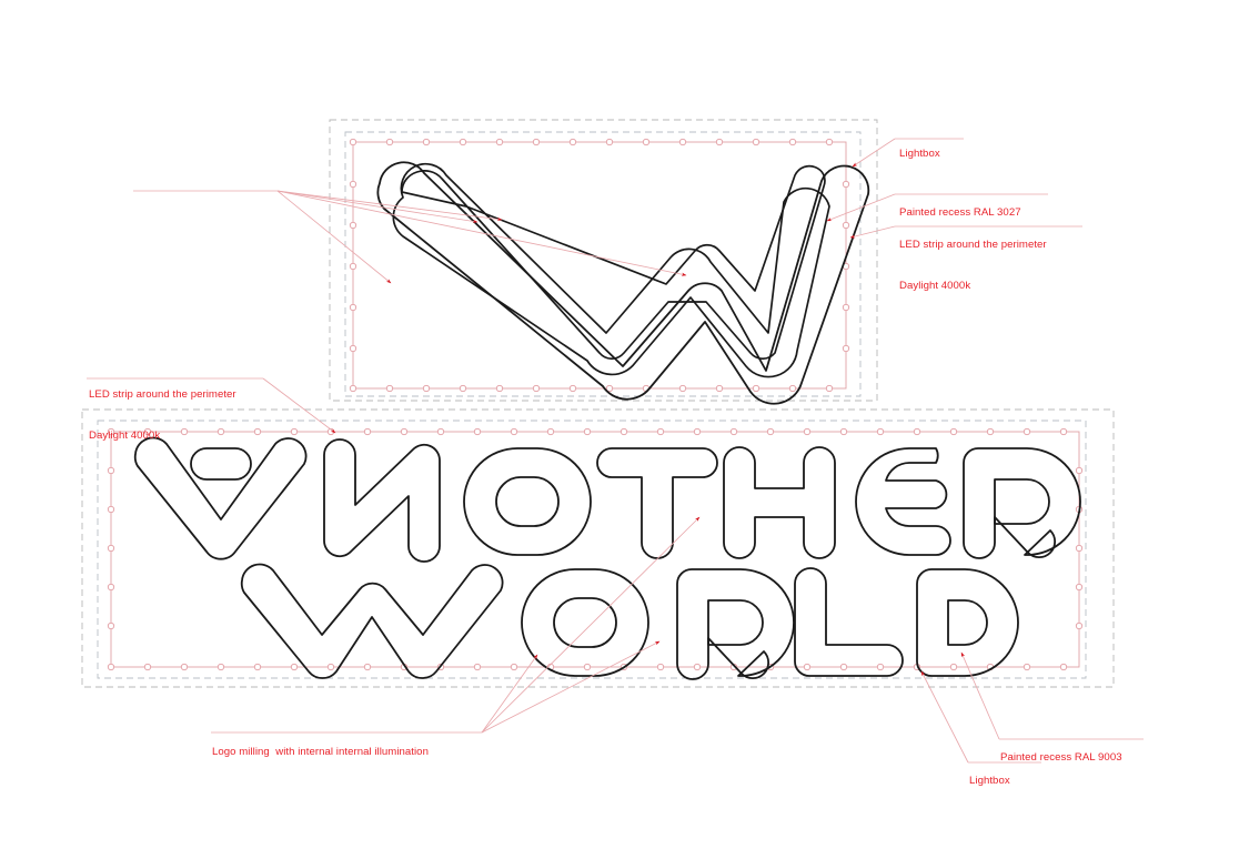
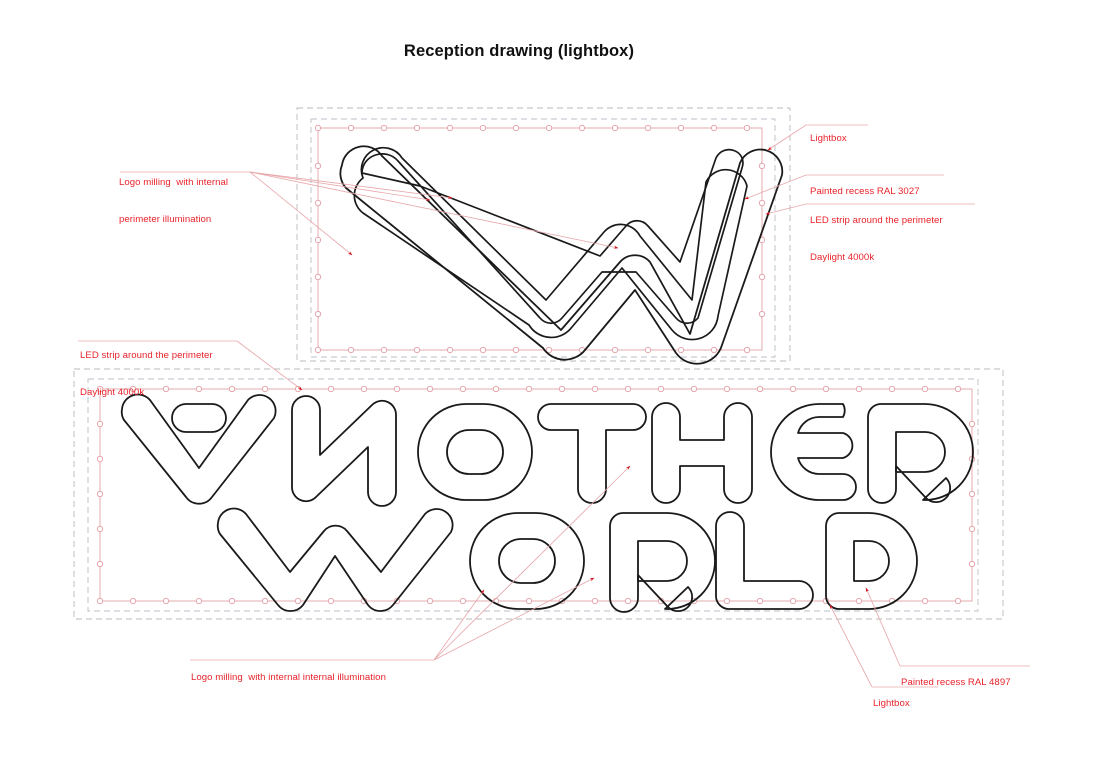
+ Reception drawing (lightbox)
+ Logo milling with internal
+ perimeter illumination
  Lightbox
  Painted recess RAL 3027
  LED strip around the perimeter
  Daylight 4000k
  LED strip around the perimeter
  Daylight 4000k
  Logo milling with internal internal illumination
- Painted recess RAL 9003
+ Painted recess RAL 4897
  Lightbox
